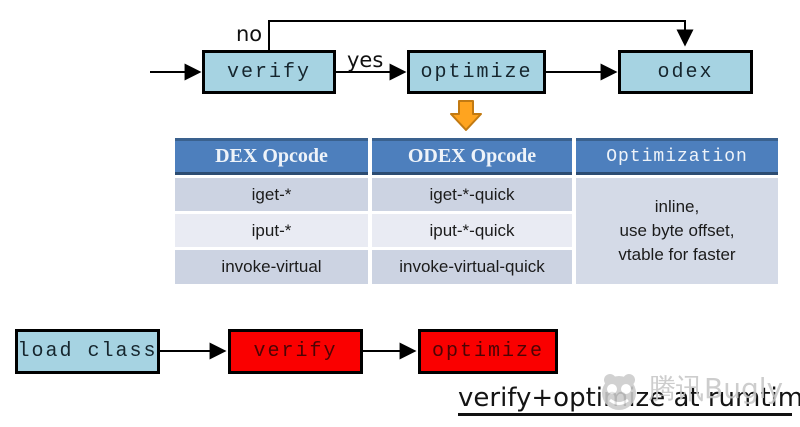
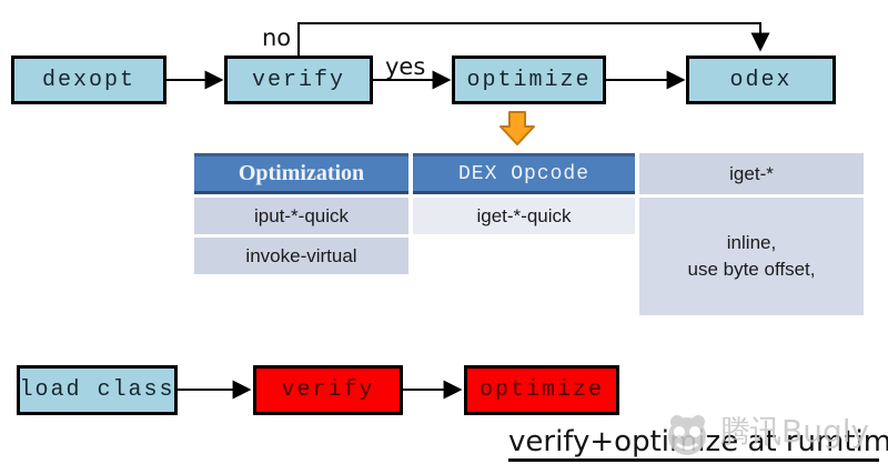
+ dexopt
  verify
  optimize
  odex
  no
  yes
- DEX Opcode
+ Optimization
- ODEX Opcode
- Optimization
+ DEX Opcode
  iget-*
- iget-*-quick
+ iput-*-quick
  inline,
  use byte offset,
- vtable for faster
- iput-*
- iput-*-quick
+ iget-*-quick
  invoke-virtual
- invoke-virtual-quick
  load class
  verify
  optimize
  verify+optimize at rumtim
  腾讯Bugly
